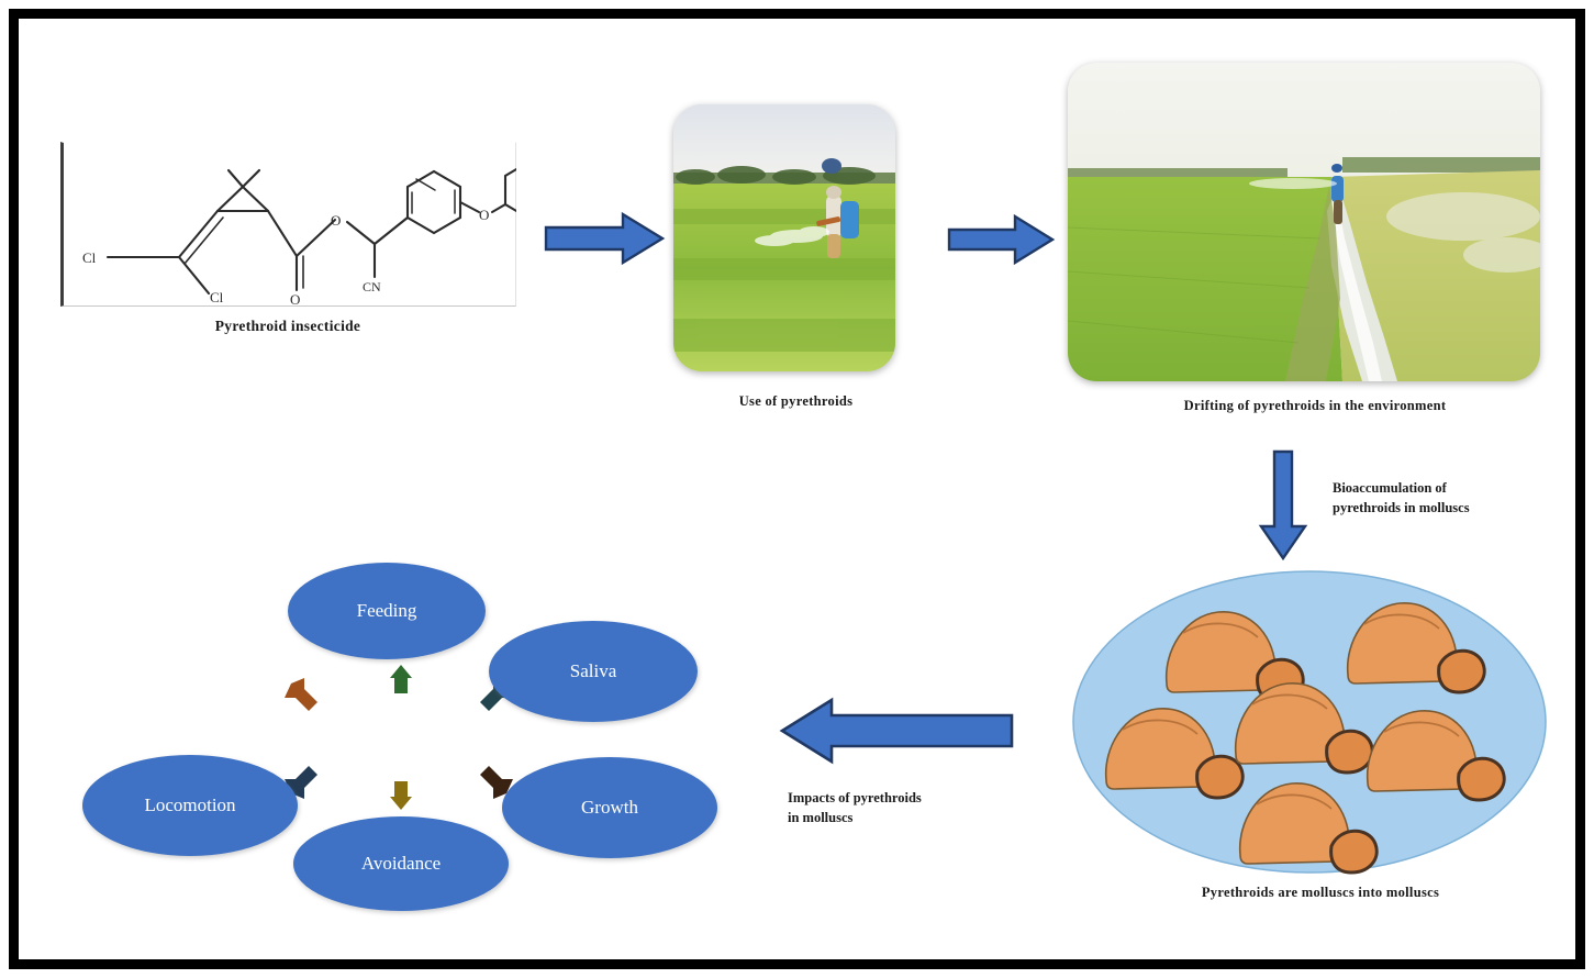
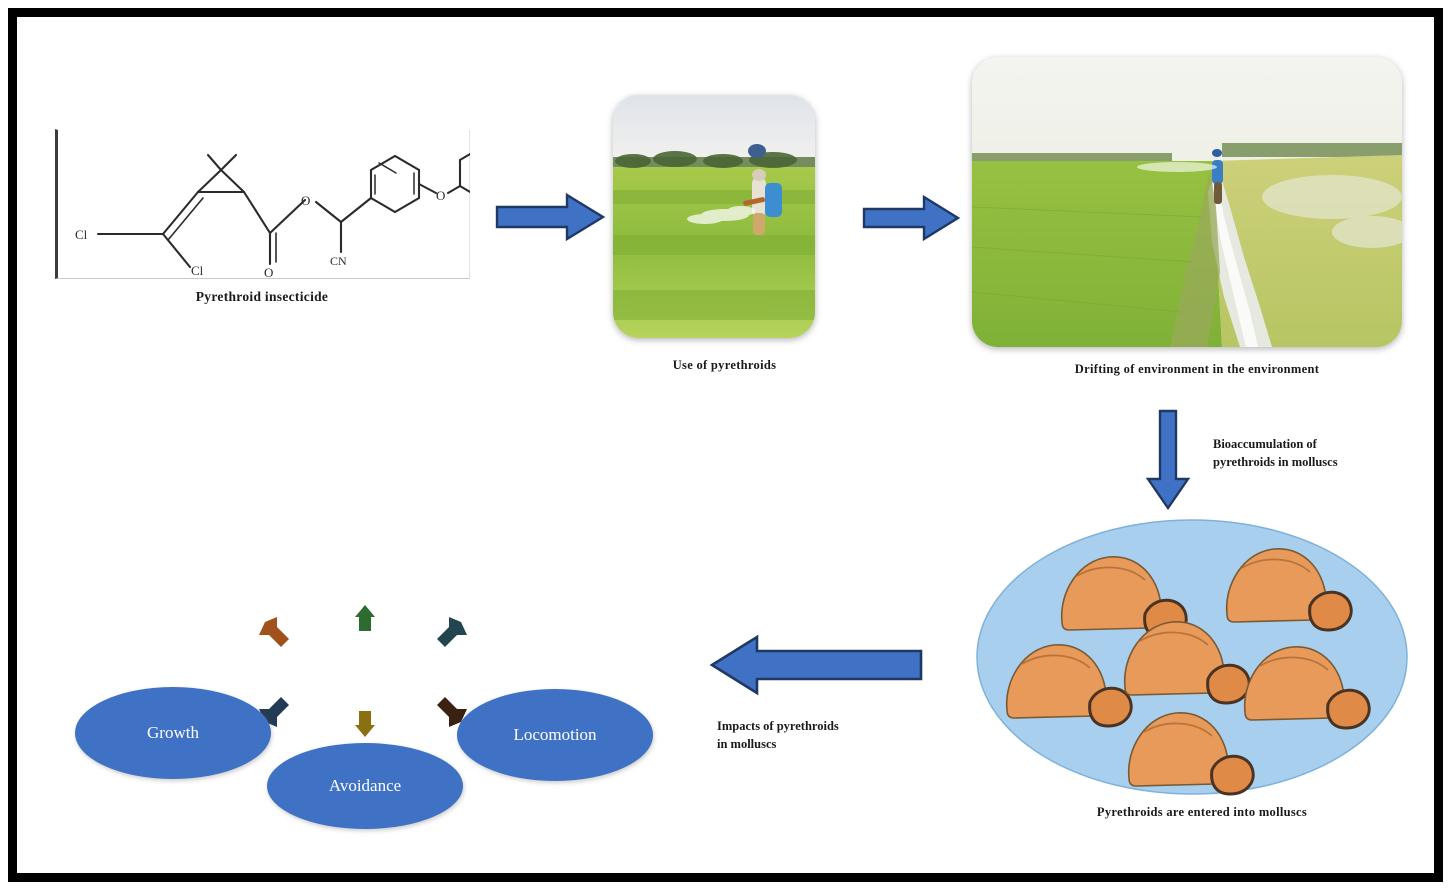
  Cl
  Cl
  O
  O
  O
  CN
  Pyrethroid insecticide
  Use of pyrethroids
- Drifting of pyrethroids in the environment
+ Drifting of environment in the environment
  Bioaccumulation of
  pyrethroids in molluscs
  Impacts of pyrethroids
  in molluscs
- Pyrethroids are molluscs into molluscs
+ Pyrethroids are entered into molluscs
- Feeding
- Saliva
- Growth
+ Locomotion
  Avoidance
- Locomotion
+ Growth
